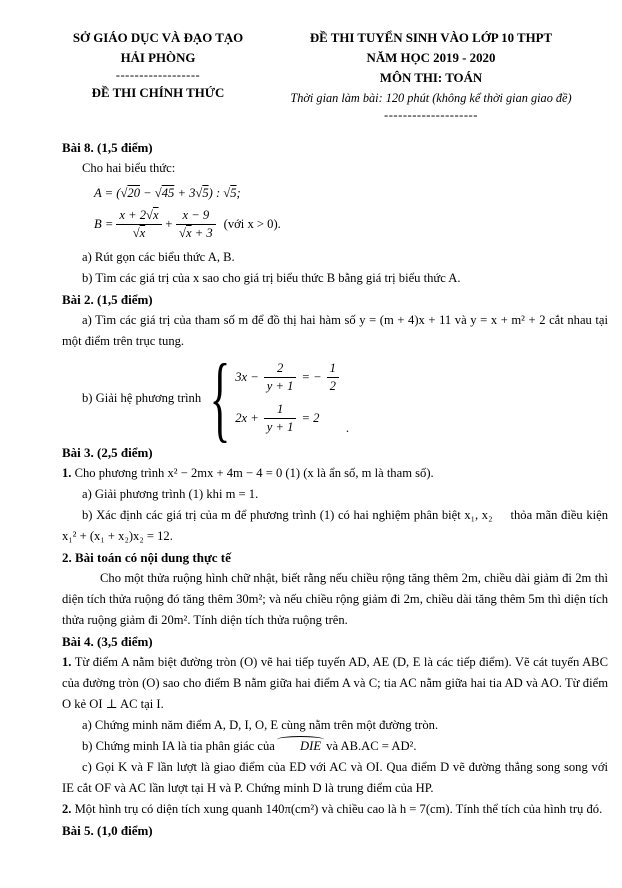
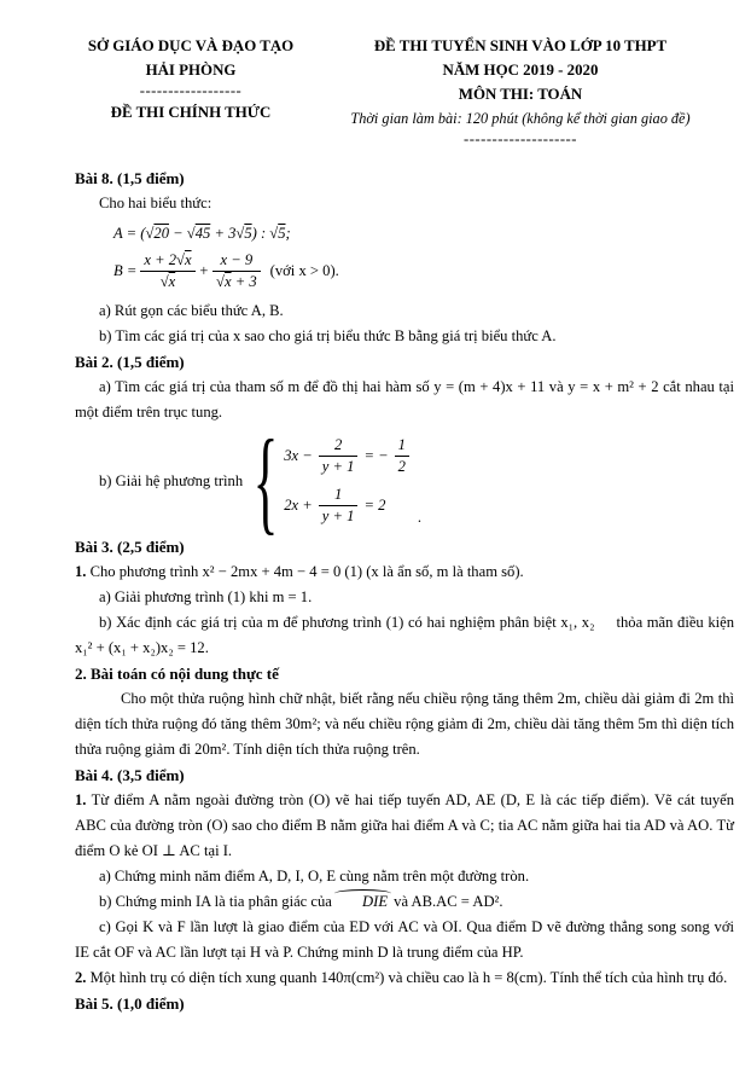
  SỞ GIÁO DỤC VÀ ĐẠO TẠO
  HẢI PHÒNG
  ------------------
  ĐỀ THI CHÍNH THỨC
  ĐỀ THI TUYỂN SINH VÀO LỚP 10 THPT
  NĂM HỌC 2019 - 2020
  MÔN THI: TOÁN
  Thời gian làm bài: 120 phút (không kể thời gian giao đề)
  --------------------
  Bài 8. (1,5 điểm)
  Cho hai biểu thức:
  A = (√20 − √45 + 3√5) : √5;
  B =
  x + 2√x
  √x
  +
  x − 9
  √x + 3
  (với x > 0).
  a) Rút gọn các biểu thức A, B.
  b) Tìm các giá trị của x sao cho giá trị biểu thức B bằng giá trị biểu thức A.
  Bài 2. (1,5 điểm)
  a) Tìm các giá trị của tham số m để đồ thị hai hàm số y = (m + 4)x + 11 và y = x + m² + 2 cắt nhau tại một điểm trên trục tung.
  b) Giải hệ phương trình
  {
  3x −
  2
  y + 1
  = −
  1
  2
  2x +
  1
  y + 1
  = 2
  .
  Bài 3. (2,5 điểm)
  1. Cho phương trình x² − 2mx + 4m − 4 = 0 (1) (x là ẩn số, m là tham số).
  a) Giải phương trình (1) khi m = 1.
  b) Xác định các giá trị của m để phương trình (1) có hai nghiệm phân biệt x₁, x₂ thỏa mãn điều kiện x₁² + (x₁ + x₂)x₂ = 12.
  2. Bài toán có nội dung thực tế
  Cho một thửa ruộng hình chữ nhật, biết rằng nếu chiều rộng tăng thêm 2m, chiều dài giảm đi 2m thì diện tích thửa ruộng đó tăng thêm 30m²; và nếu chiều rộng giảm đi 2m, chiều dài tăng thêm 5m thì diện tích thửa ruộng giảm đi 20m². Tính diện tích thửa ruộng trên.
  Bài 4. (3,5 điểm)
- 1. Từ điểm A nằm biệt đường tròn (O) vẽ hai tiếp tuyến AD, AE (D, E là các tiếp điểm). Vẽ cát tuyến ABC của đường tròn (O) sao cho điểm B nằm giữa hai điểm A và C; tia AC nằm giữa hai tia AD và AO. Từ điểm O kẻ OI ⊥ AC tại I.
+ 1. Từ điểm A nằm ngoài đường tròn (O) vẽ hai tiếp tuyến AD, AE (D, E là các tiếp điểm). Vẽ cát tuyến ABC của đường tròn (O) sao cho điểm B nằm giữa hai điểm A và C; tia AC nằm giữa hai tia AD và AO. Từ điểm O kẻ OI ⊥ AC tại I.
  a) Chứng minh năm điểm A, D, I, O, E cùng nằm trên một đường tròn.
  b) Chứng minh IA là tia phân giác của DIE và AB.AC = AD².
  c) Gọi K và F lần lượt là giao điểm của ED với AC và OI. Qua điểm D vẽ đường thẳng song song với IE cắt OF và AC lần lượt tại H và P. Chứng minh D là trung điểm của HP.
- 2. Một hình trụ có diện tích xung quanh 140π(cm²) và chiều cao là h = 7(cm). Tính thể tích của hình trụ đó.
+ 2. Một hình trụ có diện tích xung quanh 140π(cm²) và chiều cao là h = 8(cm). Tính thể tích của hình trụ đó.
  Bài 5. (1,0 điểm)
